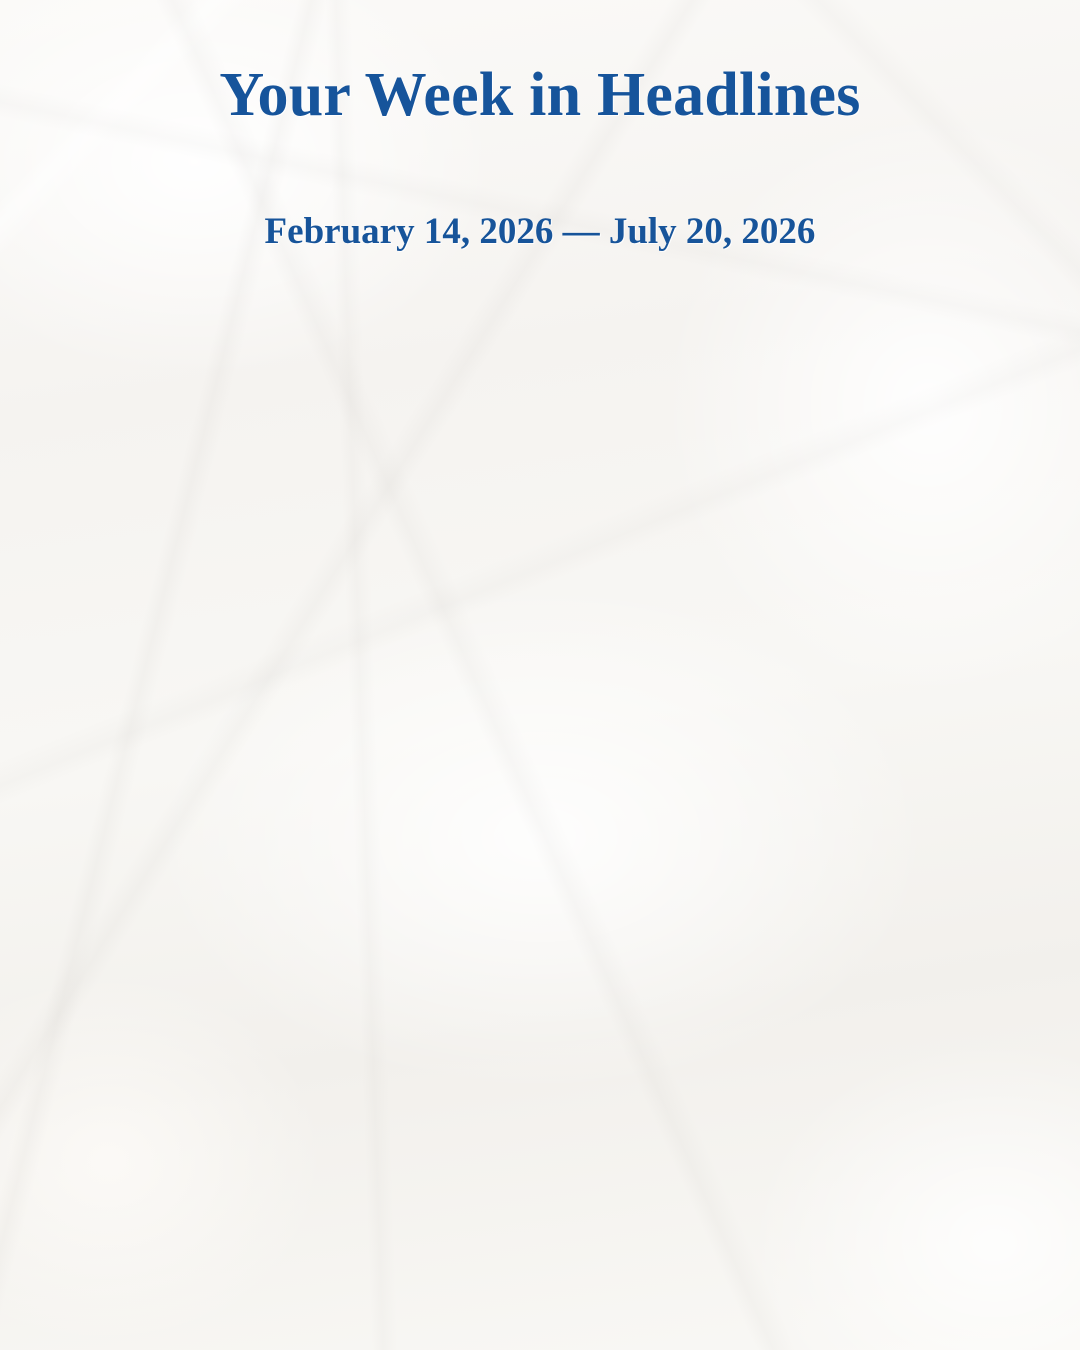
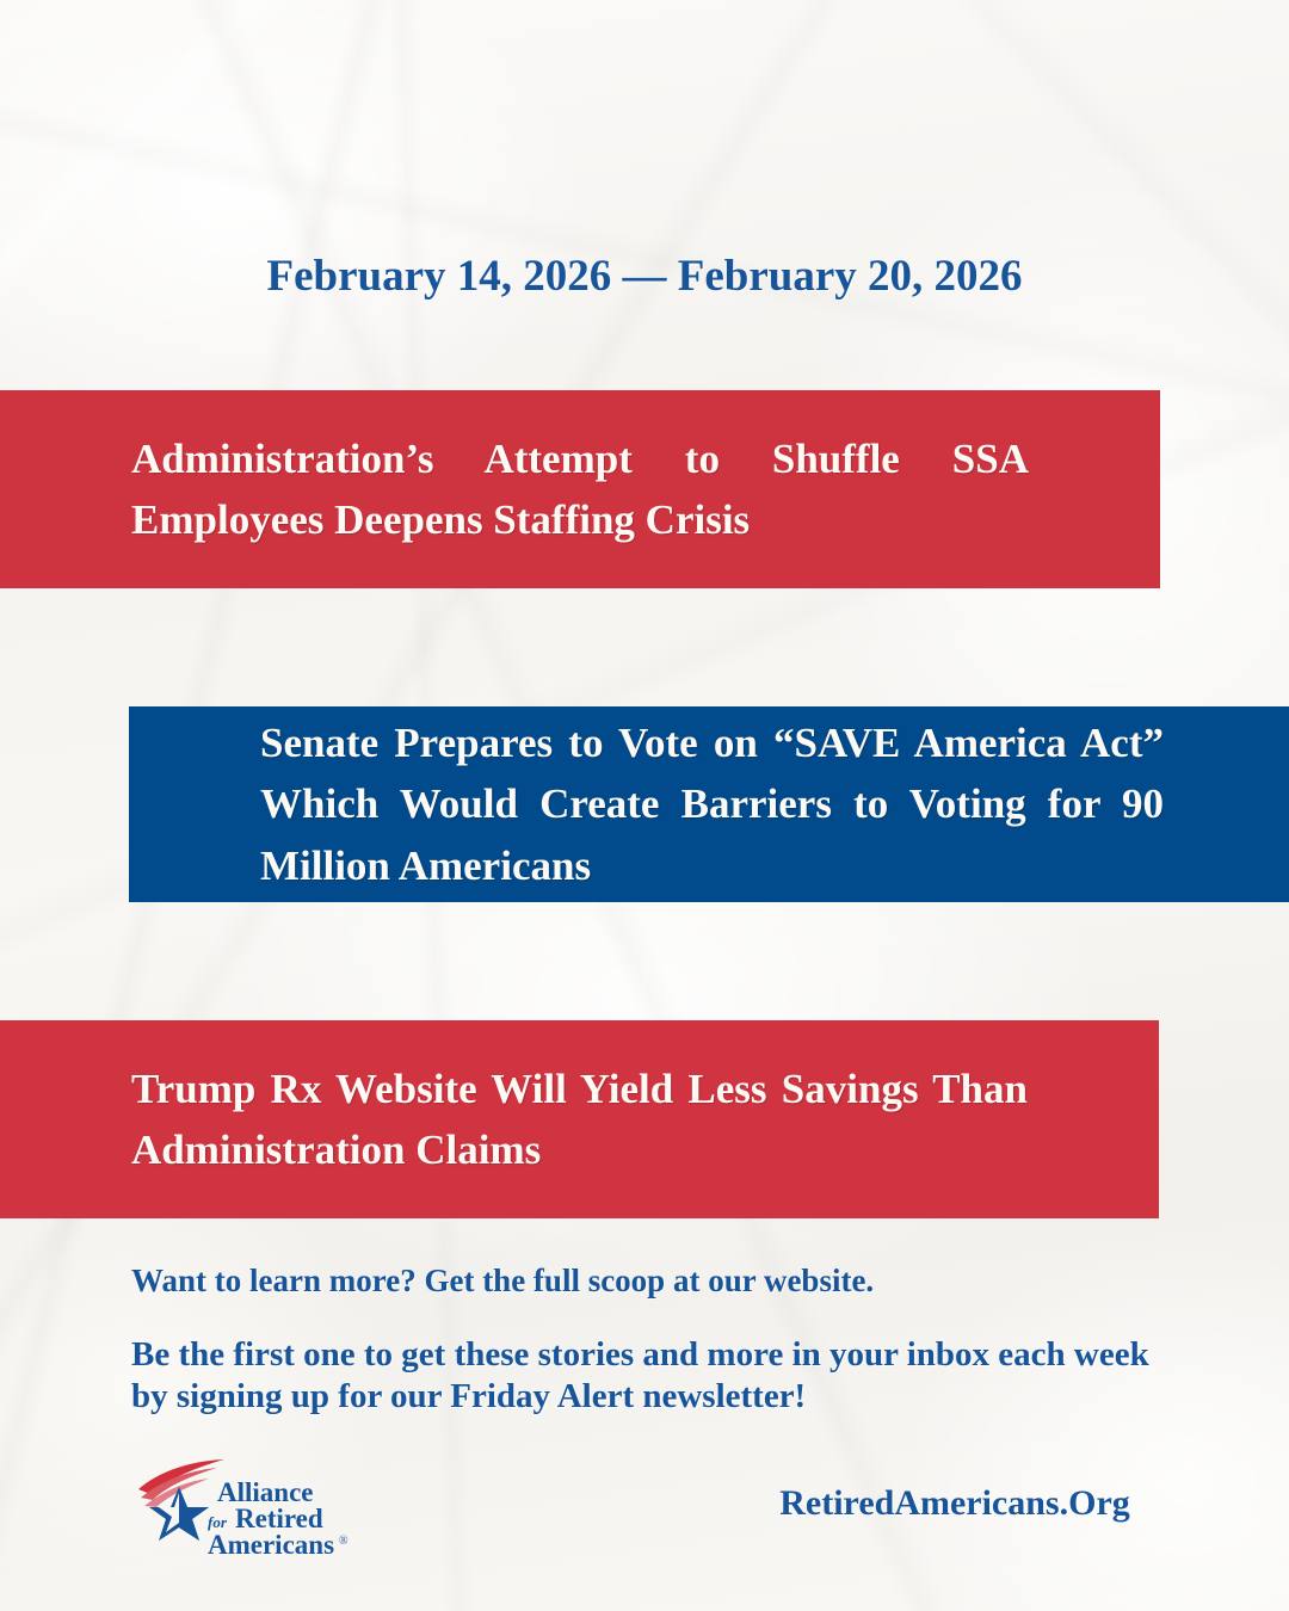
- Your Week in Headlines
- February 14, 2026 — July 20, 2026
+ February 14, 2026 — February 20, 2026
+ Administration’s Attempt to Shuffle SSA Employees Deepens Staffing Crisis
+ Senate Prepares to Vote on “SAVE America Act” Which Would Create Barriers to Voting for 90 Million Americans
+ Trump Rx Website Will Yield Less Savings Than Administration Claims
+ Want to learn more? Get the full scoop at our website.
+ Be the first one to get these stories and more in your inbox each week by signing up for our Friday Alert newsletter!
+ Alliance
+ for
+ Retired
+ Americans
+ ®
+ RetiredAmericans.Org
